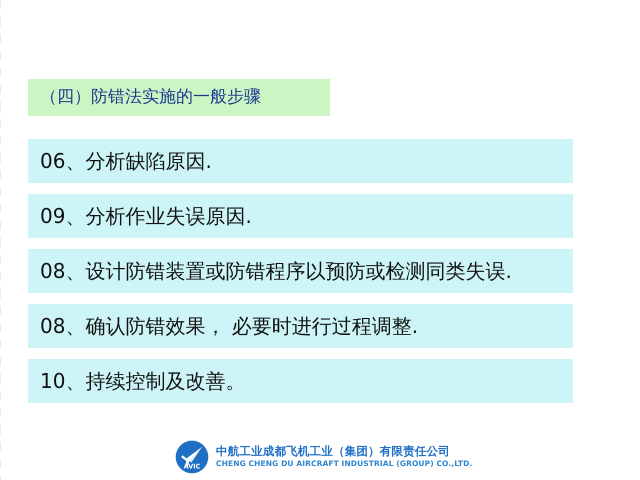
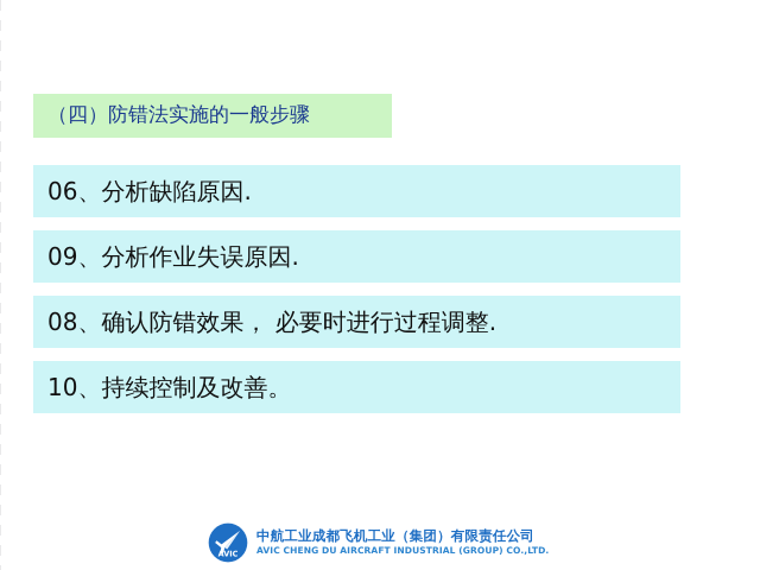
  （四）防错法实施的一般步骤
  06、分析缺陷原因.
  09、分析作业失误原因.
- 08、设计防错装置或防错程序以预防或检测同类失误.
  08、确认防错效果， 必要时进行过程调整.
  10、持续控制及改善。
  AVIC
  中航工业成都飞机工业（集团）有限责任公司
- CHENG CHENG DU AIRCRAFT INDUSTRIAL (GROUP) CO.,LTD.
+ AVIC CHENG DU AIRCRAFT INDUSTRIAL (GROUP) CO.,LTD.
